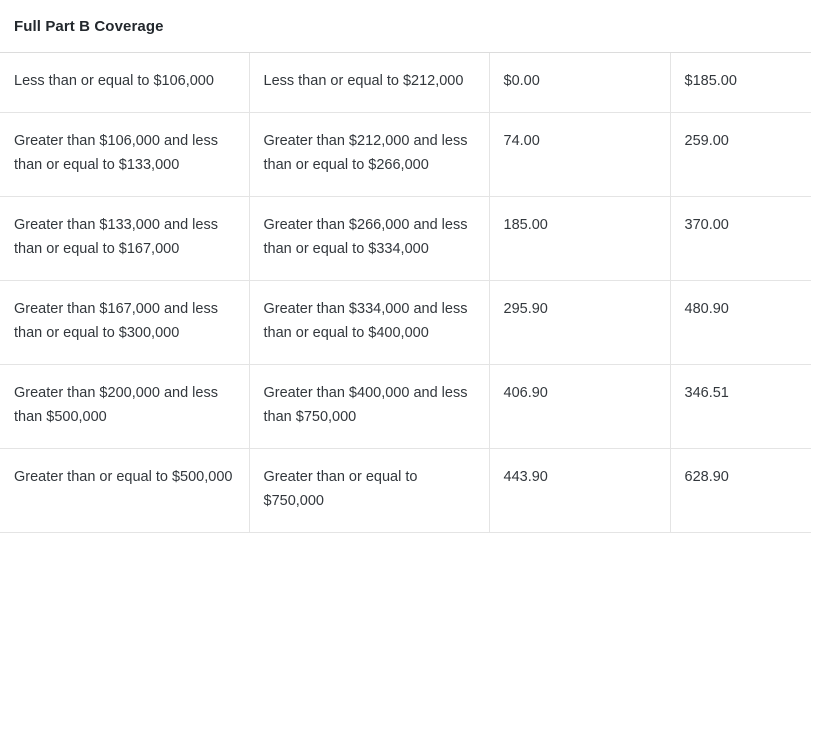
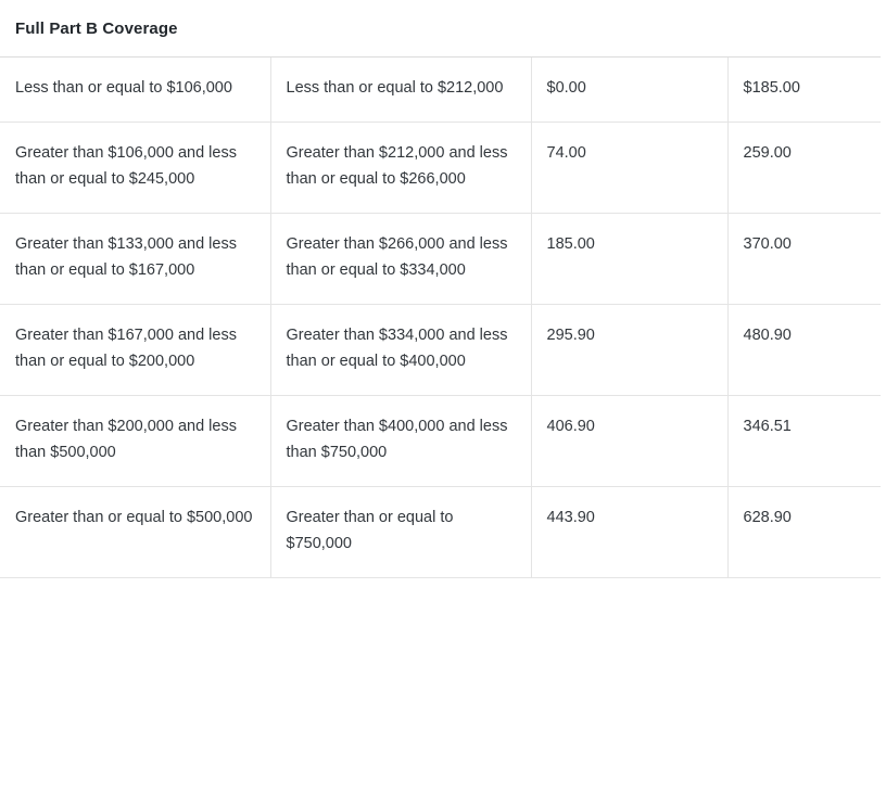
  Full Part B Coverage
  Less than or equal to $106,000	Less than or equal to $212,000	$0.00	$185.00
- Greater than $106,000 and less than or equal to $133,000	Greater than $212,000 and less than or equal to $266,000	74.00	259.00
+ Greater than $106,000 and less than or equal to $245,000	Greater than $212,000 and less than or equal to $266,000	74.00	259.00
  Greater than $133,000 and less than or equal to $167,000	Greater than $266,000 and less than or equal to $334,000	185.00	370.00
- Greater than $167,000 and less than or equal to $300,000	Greater than $334,000 and less than or equal to $400,000	295.90	480.90
+ Greater than $167,000 and less than or equal to $200,000	Greater than $334,000 and less than or equal to $400,000	295.90	480.90
  Greater than $200,000 and less than $500,000	Greater than $400,000 and less than $750,000	406.90	346.51
  Greater than or equal to $500,000	Greater than or equal to $750,000	443.90	628.90
